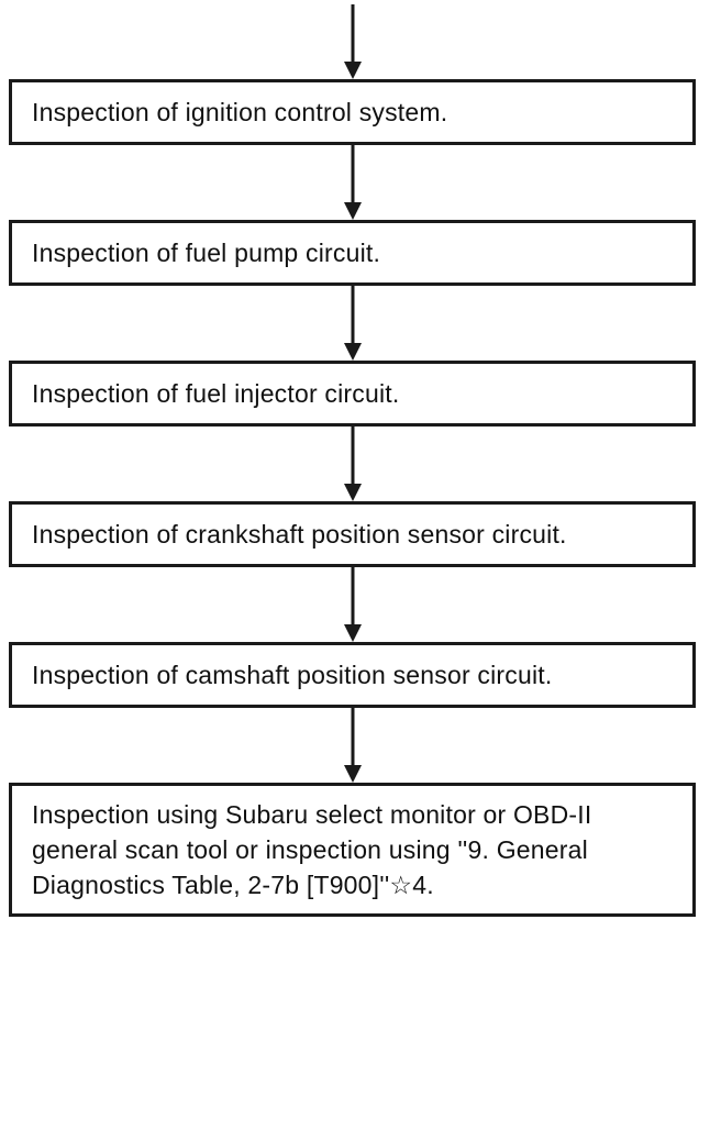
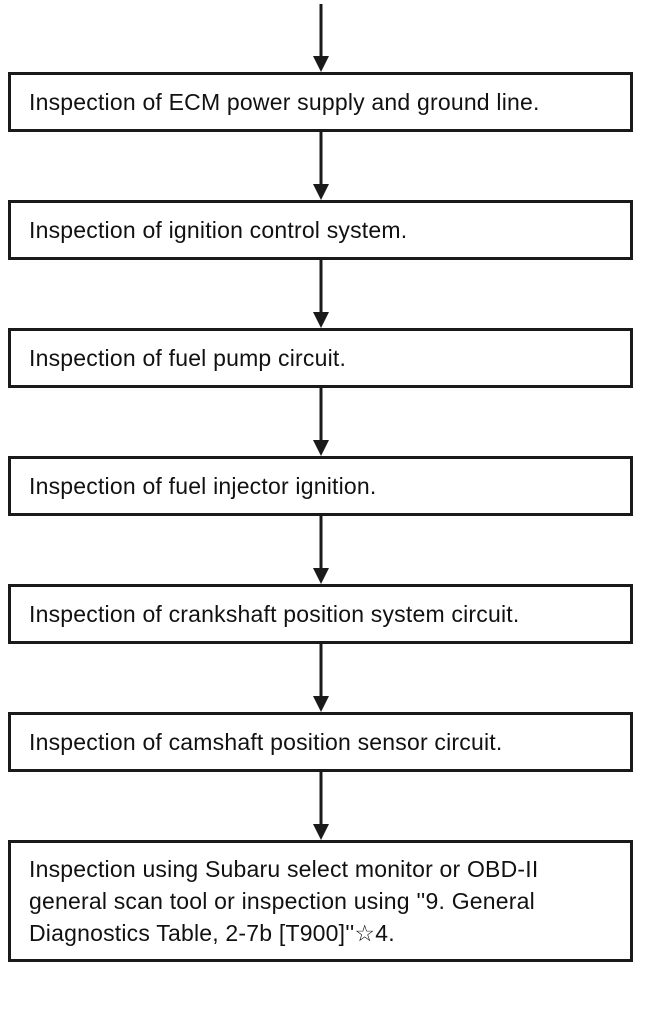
+ Inspection of ECM power supply and ground line.
  Inspection of ignition control system.
  Inspection of fuel pump circuit.
- Inspection of fuel injector circuit.
+ Inspection of fuel injector ignition.
- Inspection of crankshaft position sensor circuit.
+ Inspection of crankshaft position system circuit.
  Inspection of camshaft position sensor circuit.
  Inspection using Subaru select monitor or OBD-II general scan tool or inspection using ''9. General Diagnostics Table, 2-7b [T900]''☆4.
